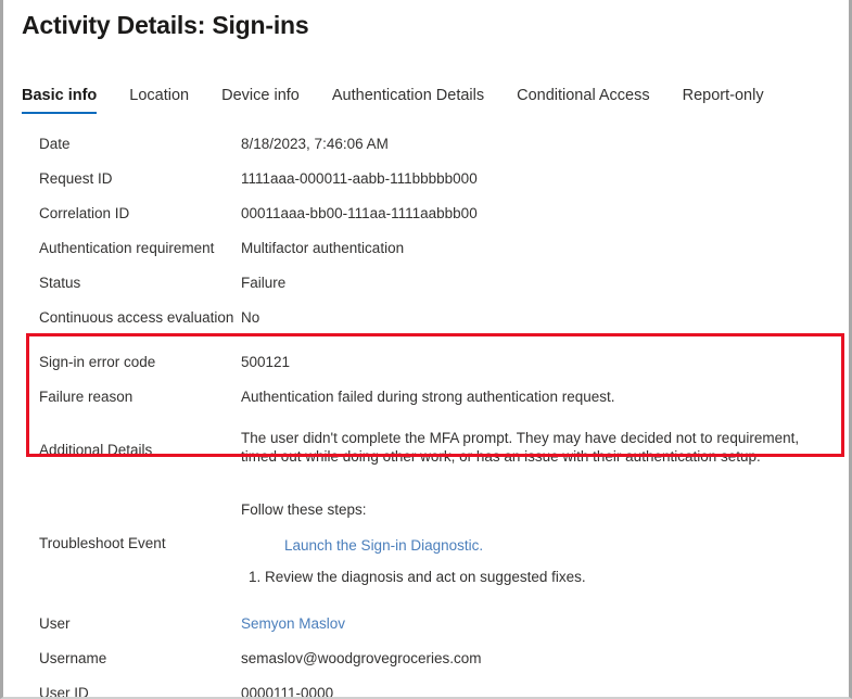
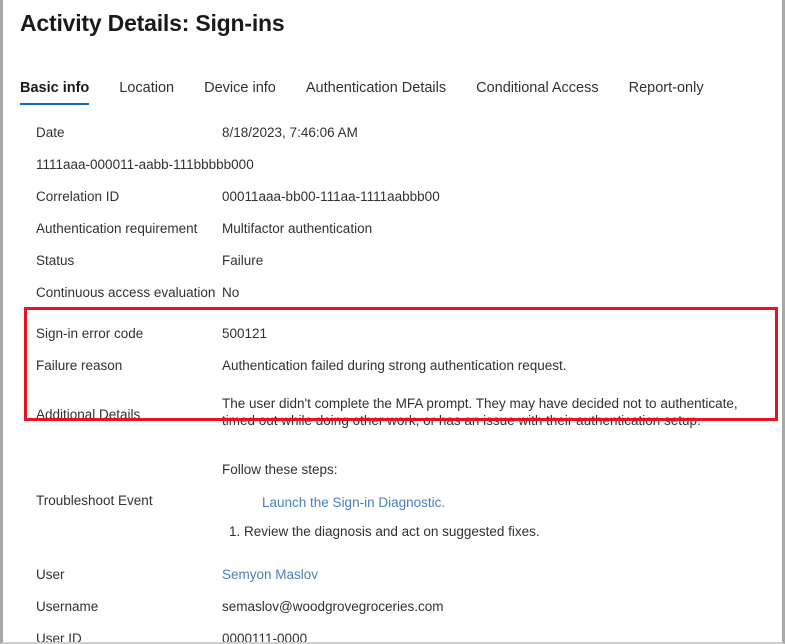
  Activity Details: Sign-ins
  Basic info
  Location
  Device info
  Authentication Details
  Conditional Access
  Report-only
  Date
  8/18/2023, 7:46:06 AM
- Request ID
  1111aaa-000011-aabb-111bbbbb000
  Correlation ID
  00011aaa-bb00-111aa-1111aabbb00
  Authentication requirement
  Multifactor authentication
  Status
  Failure
  Continuous access evaluation
  No
  Sign-in error code
  500121
  Failure reason
  Authentication failed during strong authentication request.
  Additional Details
- The user didn't complete the MFA prompt. They may have decided not to requirement, timed out while doing other work, or has an issue with their authentication setup.
+ The user didn't complete the MFA prompt. They may have decided not to authenticate, timed out while doing other work, or has an issue with their authentication setup.
  Troubleshoot Event
  Follow these steps:
  Launch the Sign-in Diagnostic.
  Review the diagnosis and act on suggested fixes.
  User
  Semyon Maslov
  Username
  semaslov@woodgrovegroceries.com
  User ID
  0000111-0000
